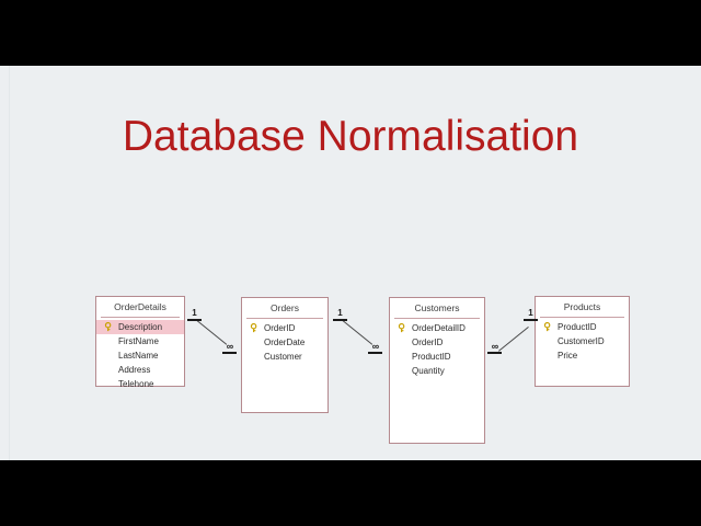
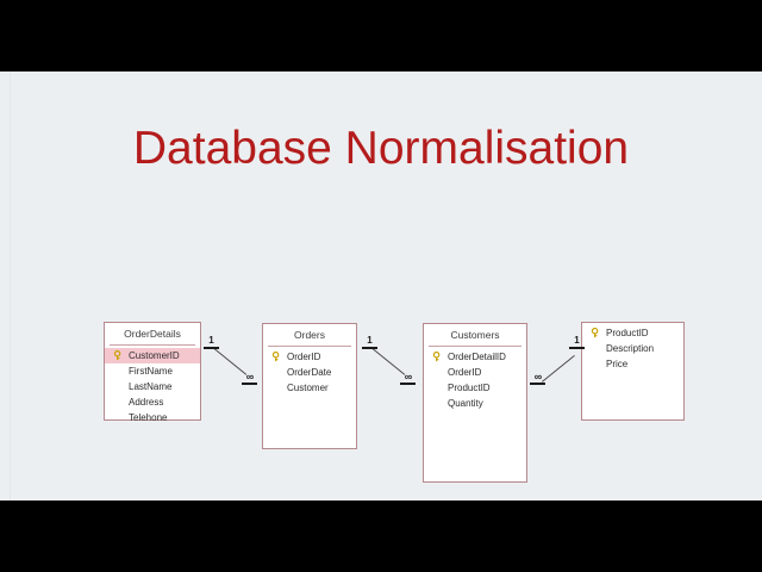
  Database Normalisation
  OrderDetails
- Description
+ CustomerID
  FirstName
  LastName
  Address
  Telehone
  Orders
  OrderID
  OrderDate
  Customer
  Customers
  OrderDetailID
  OrderID
  ProductID
  Quantity
- Products
  ProductID
- CustomerID
+ Description
  Price
  1
  ∞
  1
  ∞
  ∞
  1
